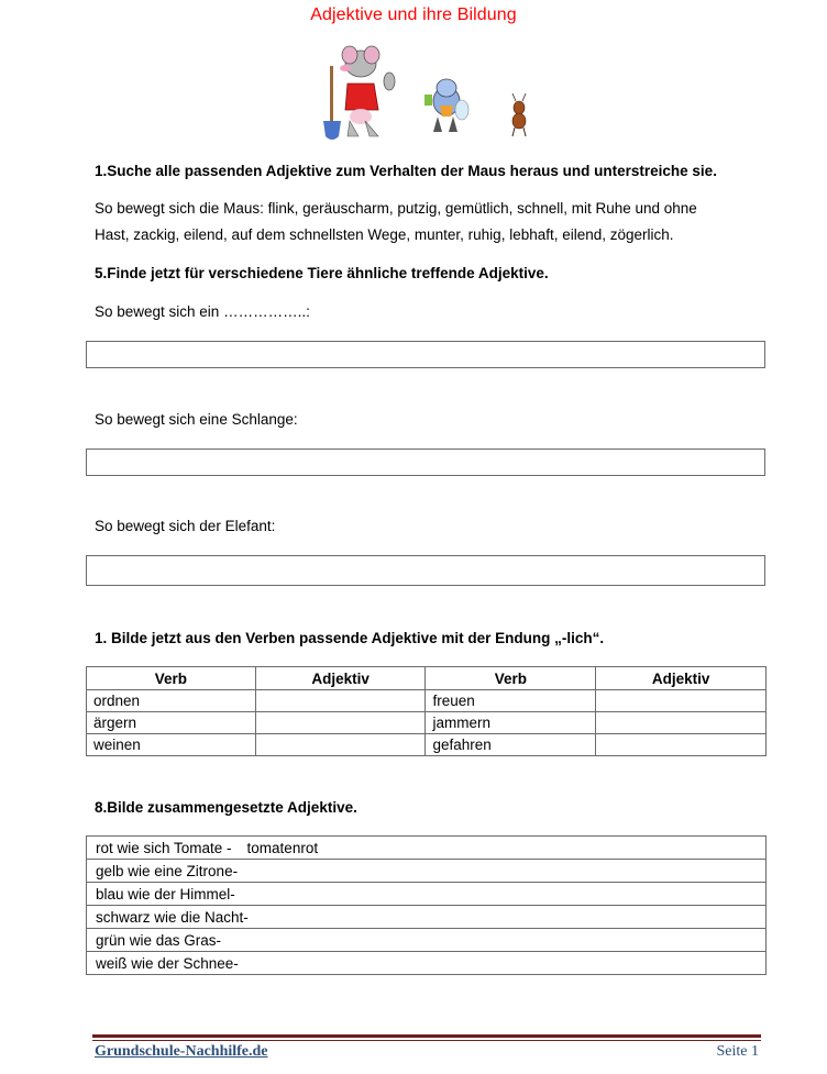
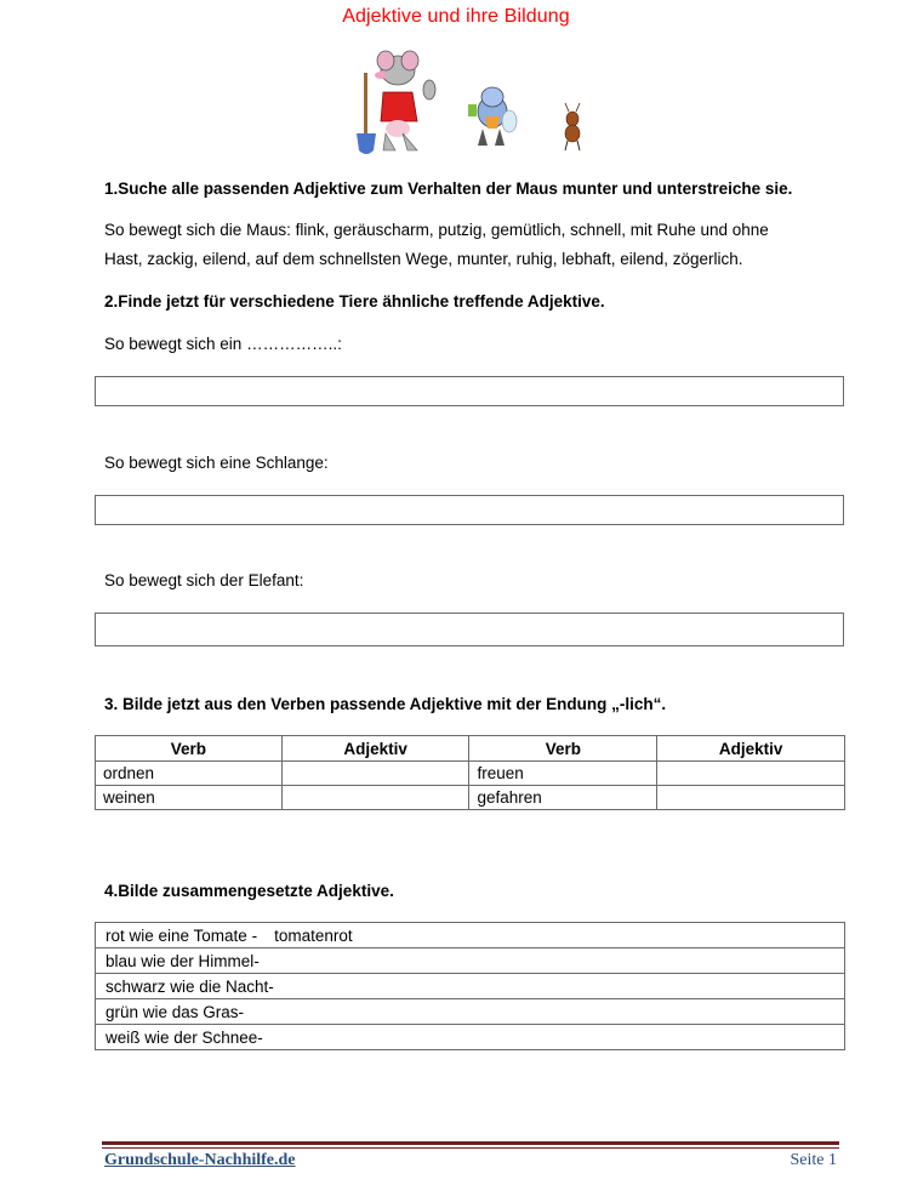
  Adjektive und ihre Bildung
- 1.Suche alle passenden Adjektive zum Verhalten der Maus heraus und unterstreiche sie.
+ 1.Suche alle passenden Adjektive zum Verhalten der Maus munter und unterstreiche sie.
  So bewegt sich die Maus: flink, geräuscharm, putzig, gemütlich, schnell, mit Ruhe und ohne
  Hast, zackig, eilend, auf dem schnellsten Wege, munter, ruhig, lebhaft, eilend, zögerlich.
- 5.Finde jetzt für verschiedene Tiere ähnliche treffende Adjektive.
+ 2.Finde jetzt für verschiedene Tiere ähnliche treffende Adjektive.
  So bewegt sich ein ……………..:
  So bewegt sich eine Schlange:
  So bewegt sich der Elefant:
- 1. Bilde jetzt aus den Verben passende Adjektive mit der Endung „-lich“.
+ 3. Bilde jetzt aus den Verben passende Adjektive mit der Endung „-lich“.
  Verb	Adjektiv	Verb	Adjektiv
  ordnen		freuen
- ärgern		jammern
  weinen		gefahren
- 8.Bilde zusammengesetzte Adjektive.
+ 4.Bilde zusammengesetzte Adjektive.
- rot wie sich Tomate - tomatenrot
+ rot wie eine Tomate - tomatenrot
- gelb wie eine Zitrone-
  blau wie der Himmel-
  schwarz wie die Nacht-
  grün wie das Gras-
  weiß wie der Schnee-
  Grundschule-Nachhilfe.de
  Seite 1
